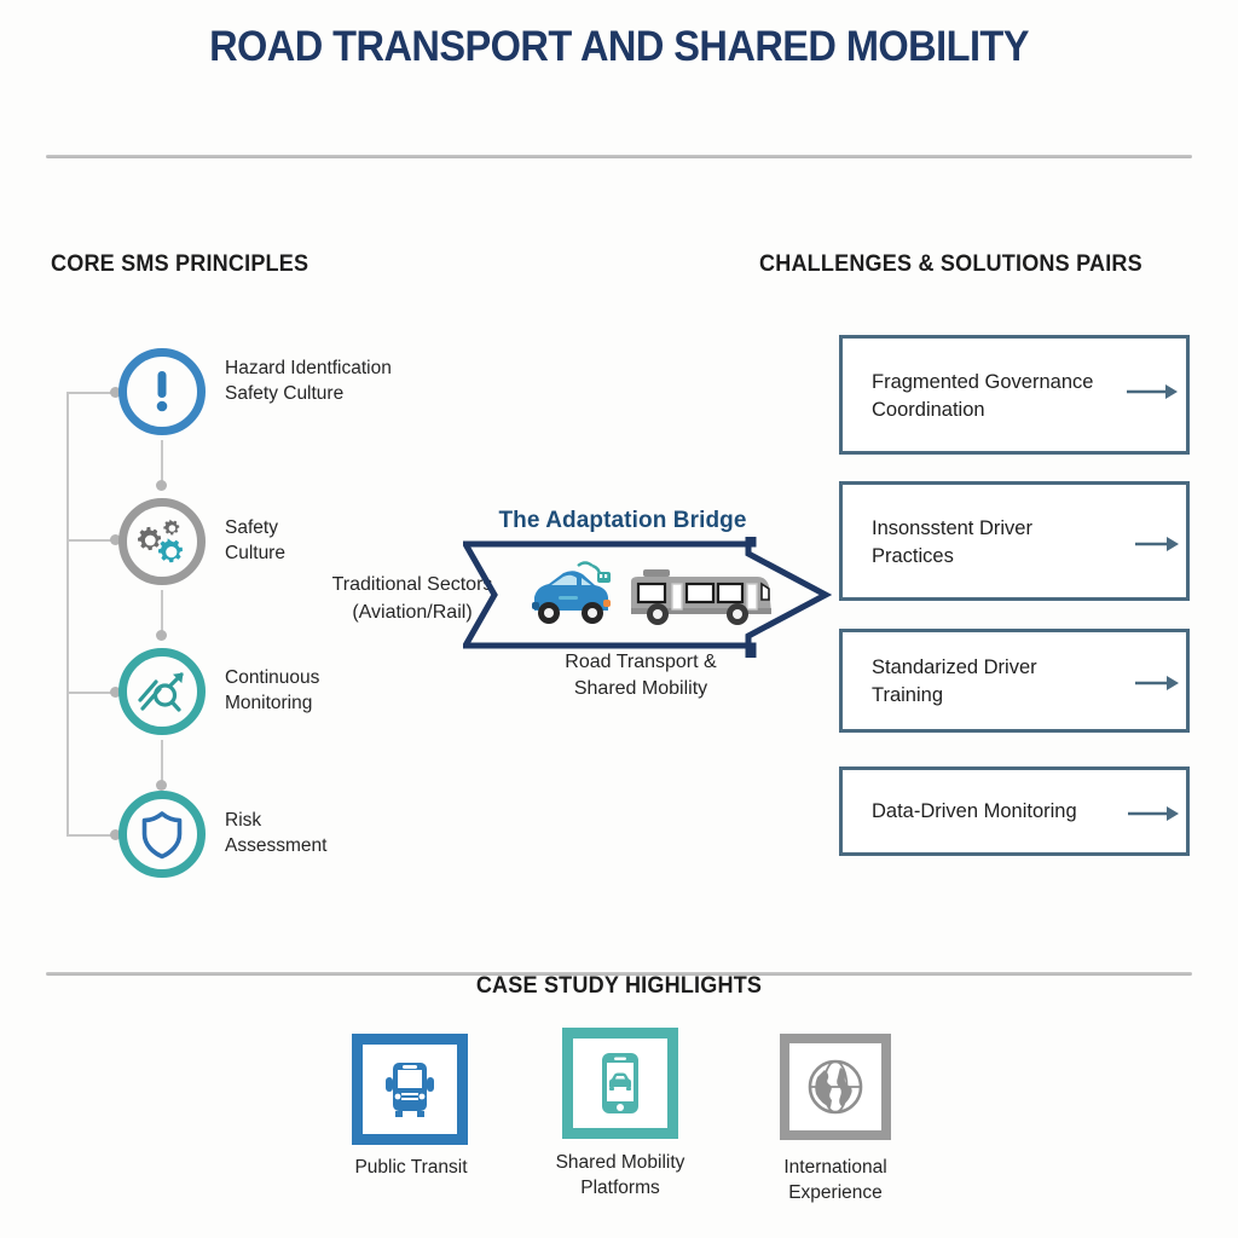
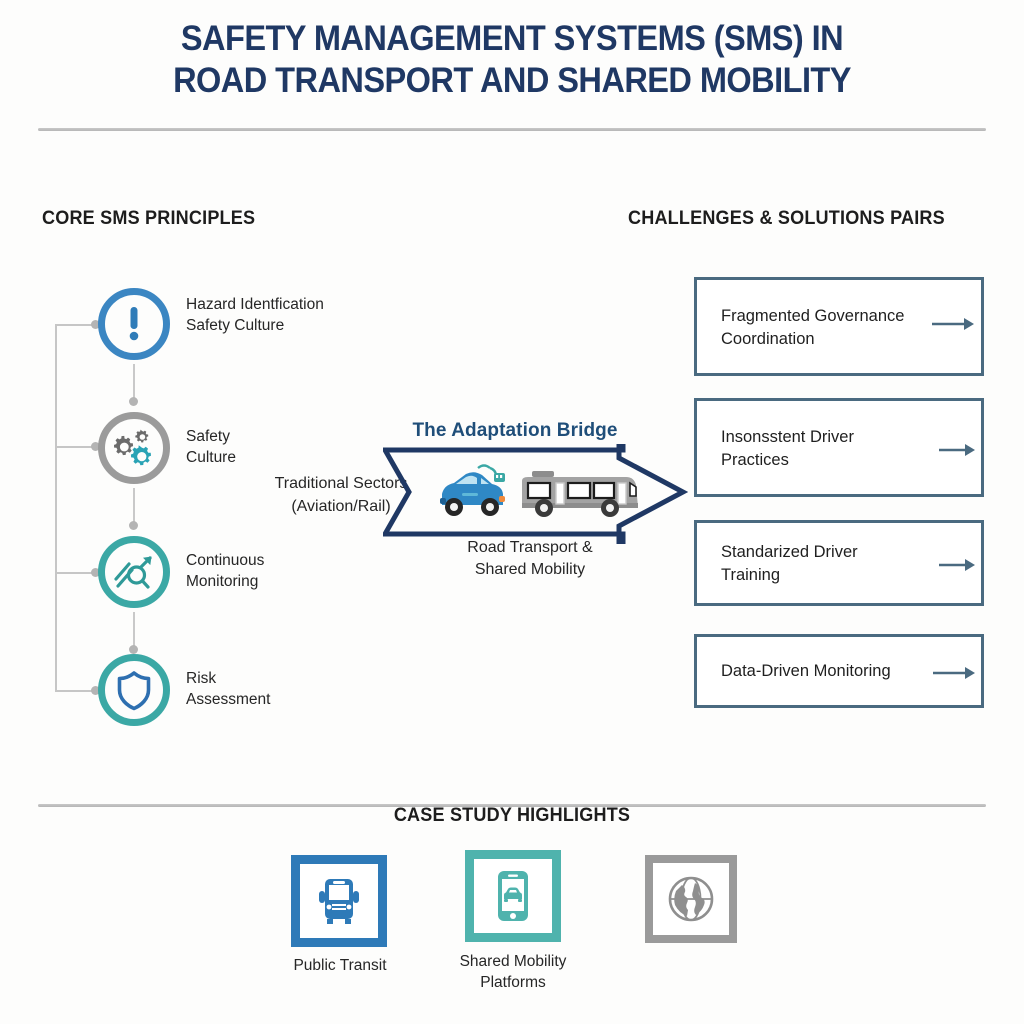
+ SAFETY MANAGEMENT SYSTEMS (SMS) IN
  ROAD TRANSPORT AND SHARED MOBILITY
  CORE SMS PRINCIPLES
  CHALLENGES & SOLUTIONS PAIRS
  Hazard Identfication
  Safety Culture
  Safety
  Culture
  Continuous
  Monitoring
  Risk
  Assessment
  The Adaptation Bridge
  Traditional Sector
  (Aviation/Rail)
  Road Transport &
  Shared Mobility
  Fragmented Governance
  Coordination
  Insonsstent Driver
  Practices
  Standarized Driver
  Training
  Data-Driven Monitoring
  CASE STUDY HIGHLIGHTS
  Public Transit
  Shared Mobility
  Platforms
- International
- Experience
